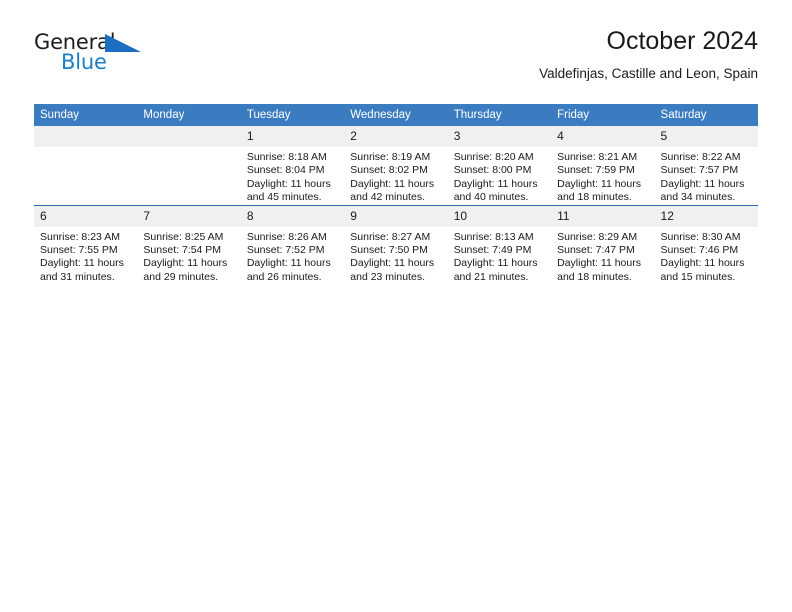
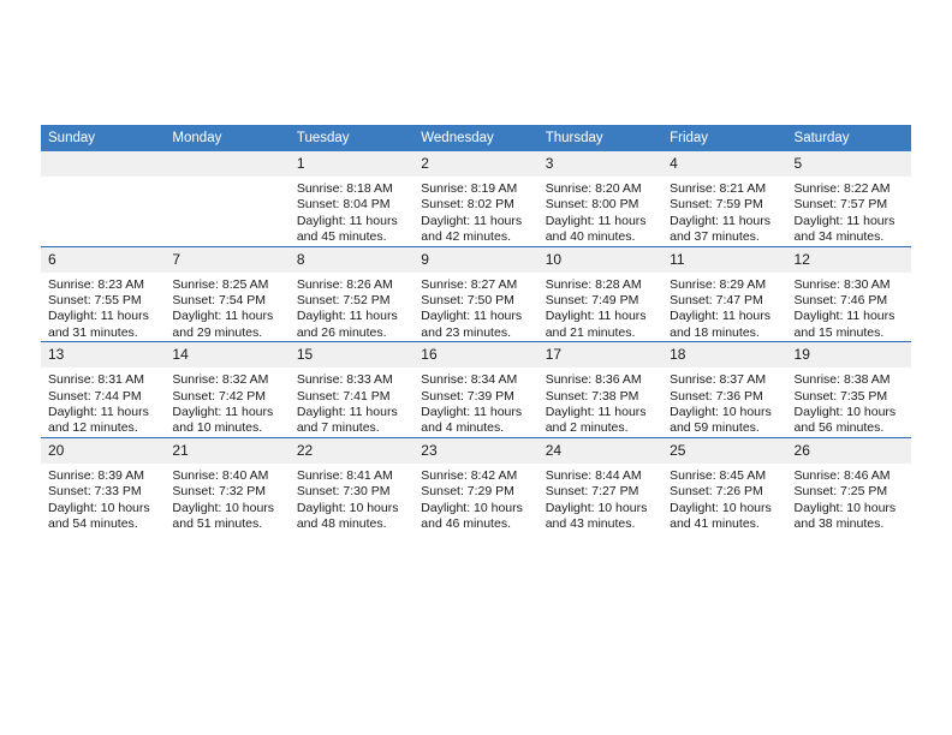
- General
- Blue
- October 2024
- Valdefinjas, Castille and Leon, Spain
  Sunday	Monday	Tuesday	Wednesday	Thursday	Friday	Saturday
- 		1Sunrise: 8:18 AMSunset: 8:04 PMDaylight: 11 hoursand 45 minutes.	2Sunrise: 8:19 AMSunset: 8:02 PMDaylight: 11 hoursand 42 minutes.	3Sunrise: 8:20 AMSunset: 8:00 PMDaylight: 11 hoursand 40 minutes.	4Sunrise: 8:21 AMSunset: 7:59 PMDaylight: 11 hoursand 18 minutes.	5Sunrise: 8:22 AMSunset: 7:57 PMDaylight: 11 hoursand 34 minutes.
+ 		1Sunrise: 8:18 AMSunset: 8:04 PMDaylight: 11 hoursand 45 minutes.	2Sunrise: 8:19 AMSunset: 8:02 PMDaylight: 11 hoursand 42 minutes.	3Sunrise: 8:20 AMSunset: 8:00 PMDaylight: 11 hoursand 40 minutes.	4Sunrise: 8:21 AMSunset: 7:59 PMDaylight: 11 hoursand 37 minutes.	5Sunrise: 8:22 AMSunset: 7:57 PMDaylight: 11 hoursand 34 minutes.
- 6Sunrise: 8:23 AMSunset: 7:55 PMDaylight: 11 hoursand 31 minutes.	7Sunrise: 8:25 AMSunset: 7:54 PMDaylight: 11 hoursand 29 minutes.	8Sunrise: 8:26 AMSunset: 7:52 PMDaylight: 11 hoursand 26 minutes.	9Sunrise: 8:27 AMSunset: 7:50 PMDaylight: 11 hoursand 23 minutes.	10Sunrise: 8:13 AMSunset: 7:49 PMDaylight: 11 hoursand 21 minutes.	11Sunrise: 8:29 AMSunset: 7:47 PMDaylight: 11 hoursand 18 minutes.	12Sunrise: 8:30 AMSunset: 7:46 PMDaylight: 11 hoursand 15 minutes.
+ 6Sunrise: 8:23 AMSunset: 7:55 PMDaylight: 11 hoursand 31 minutes.	7Sunrise: 8:25 AMSunset: 7:54 PMDaylight: 11 hoursand 29 minutes.	8Sunrise: 8:26 AMSunset: 7:52 PMDaylight: 11 hoursand 26 minutes.	9Sunrise: 8:27 AMSunset: 7:50 PMDaylight: 11 hoursand 23 minutes.	10Sunrise: 8:28 AMSunset: 7:49 PMDaylight: 11 hoursand 21 minutes.	11Sunrise: 8:29 AMSunset: 7:47 PMDaylight: 11 hoursand 18 minutes.	12Sunrise: 8:30 AMSunset: 7:46 PMDaylight: 11 hoursand 15 minutes.
+ 13Sunrise: 8:31 AMSunset: 7:44 PMDaylight: 11 hoursand 12 minutes.	14Sunrise: 8:32 AMSunset: 7:42 PMDaylight: 11 hoursand 10 minutes.	15Sunrise: 8:33 AMSunset: 7:41 PMDaylight: 11 hoursand 7 minutes.	16Sunrise: 8:34 AMSunset: 7:39 PMDaylight: 11 hoursand 4 minutes.	17Sunrise: 8:36 AMSunset: 7:38 PMDaylight: 11 hoursand 2 minutes.	18Sunrise: 8:37 AMSunset: 7:36 PMDaylight: 10 hoursand 59 minutes.	19Sunrise: 8:38 AMSunset: 7:35 PMDaylight: 10 hoursand 56 minutes.
+ 20Sunrise: 8:39 AMSunset: 7:33 PMDaylight: 10 hoursand 54 minutes.	21Sunrise: 8:40 AMSunset: 7:32 PMDaylight: 10 hoursand 51 minutes.	22Sunrise: 8:41 AMSunset: 7:30 PMDaylight: 10 hoursand 48 minutes.	23Sunrise: 8:42 AMSunset: 7:29 PMDaylight: 10 hoursand 46 minutes.	24Sunrise: 8:44 AMSunset: 7:27 PMDaylight: 10 hoursand 43 minutes.	25Sunrise: 8:45 AMSunset: 7:26 PMDaylight: 10 hoursand 41 minutes.	26Sunrise: 8:46 AMSunset: 7:25 PMDaylight: 10 hoursand 38 minutes.
